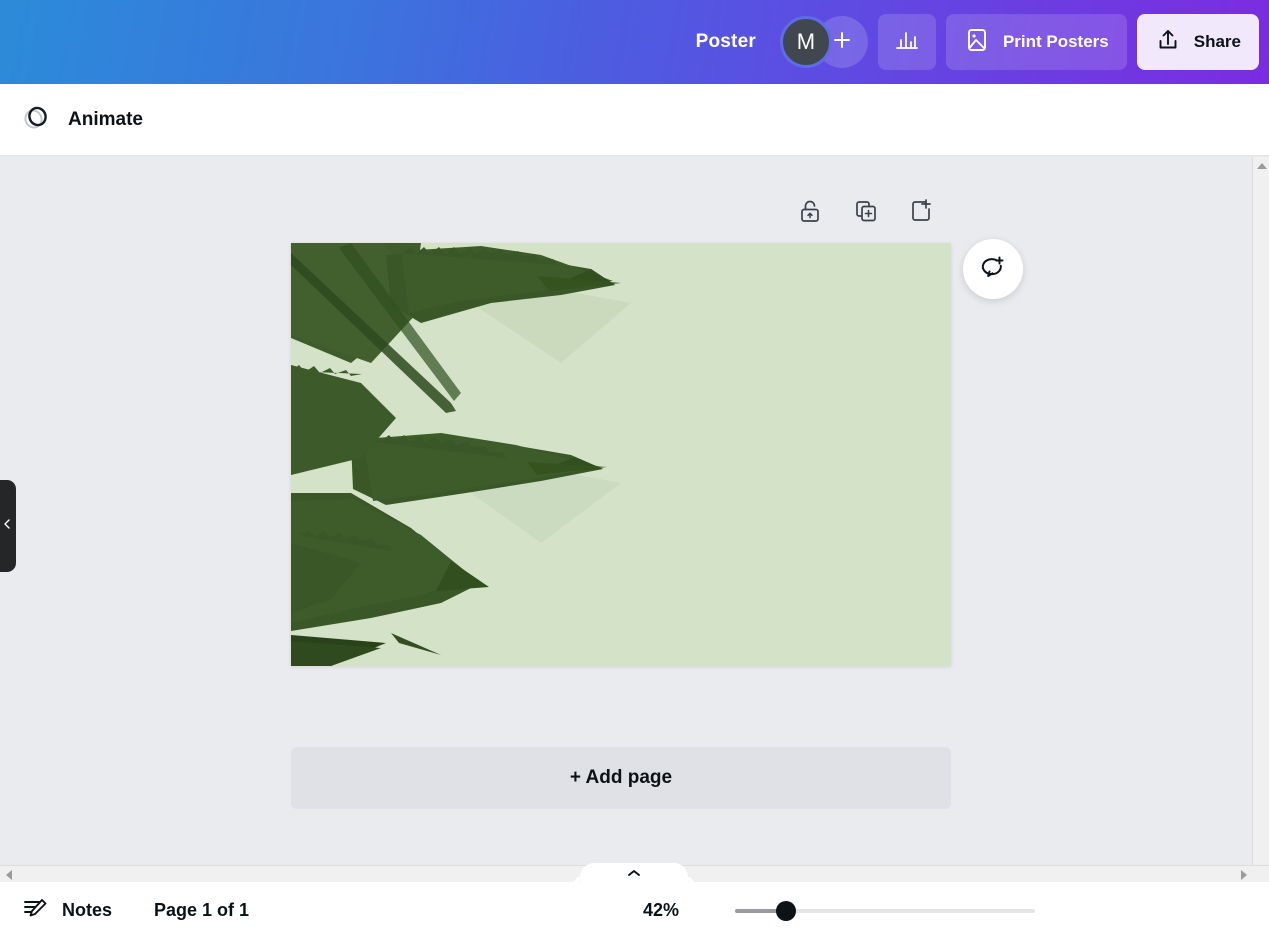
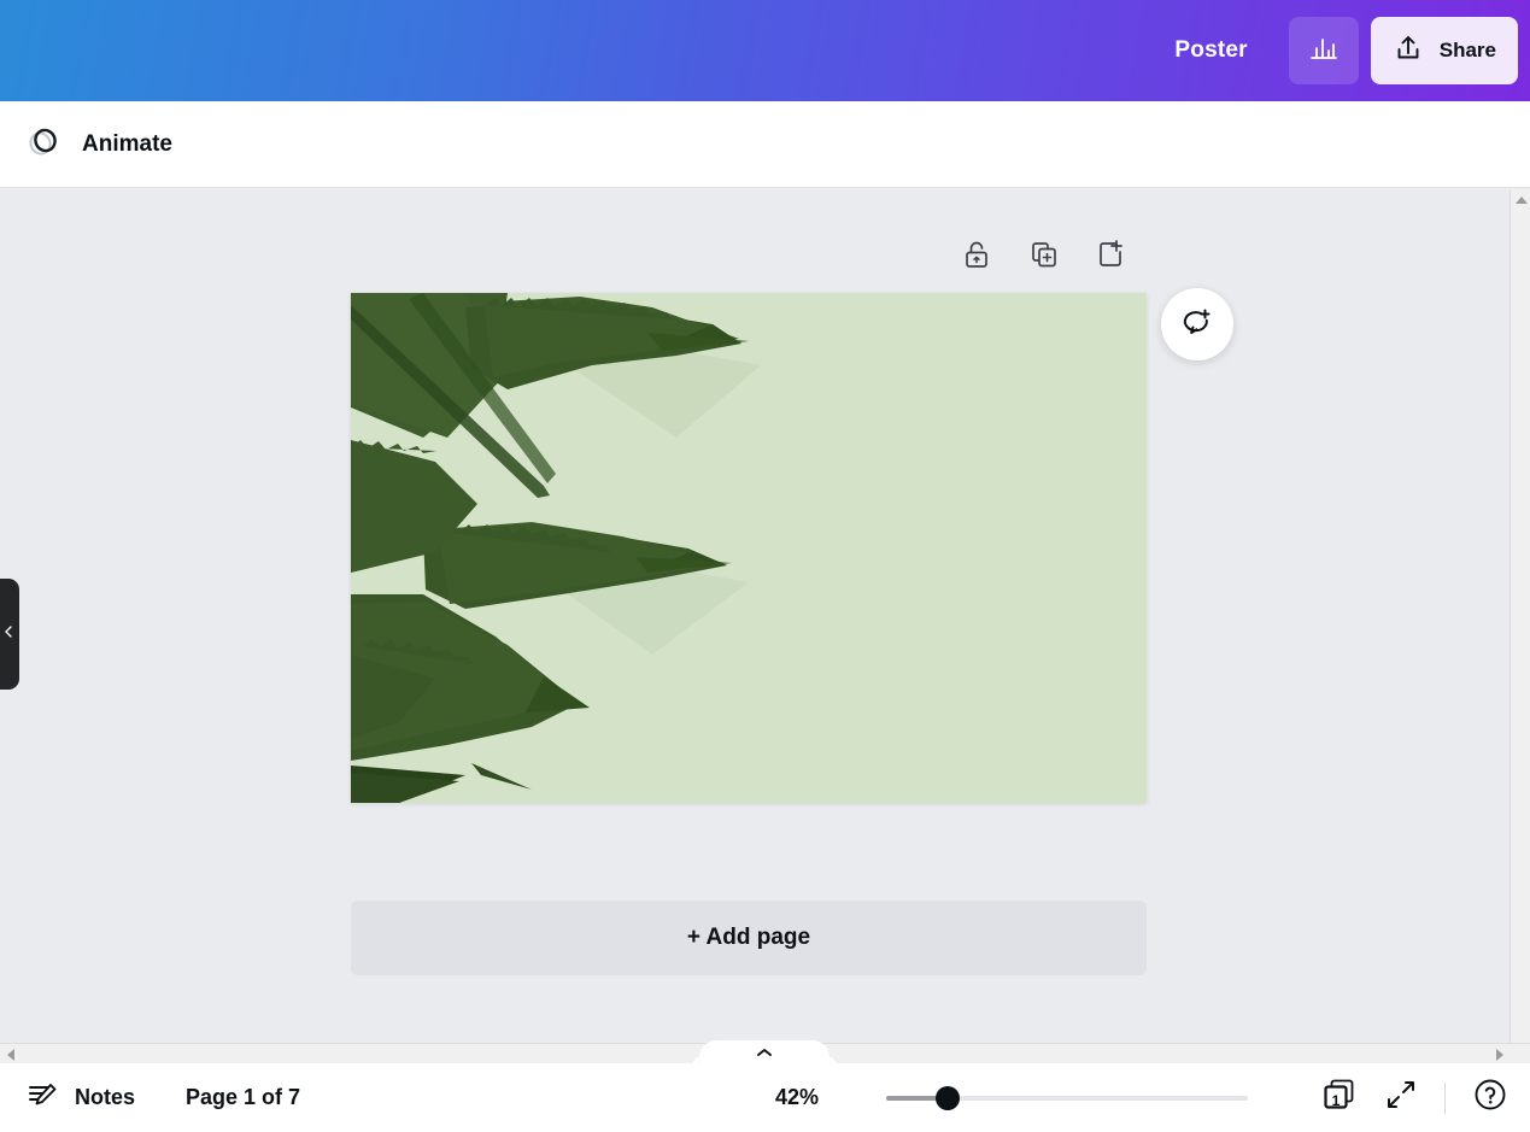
  Poster
- M
- Print Posters
  Share
  Animate
  + Add page
  Notes
- Page 1 of 1
+ Page 1 of 7
  42%
+ 1
